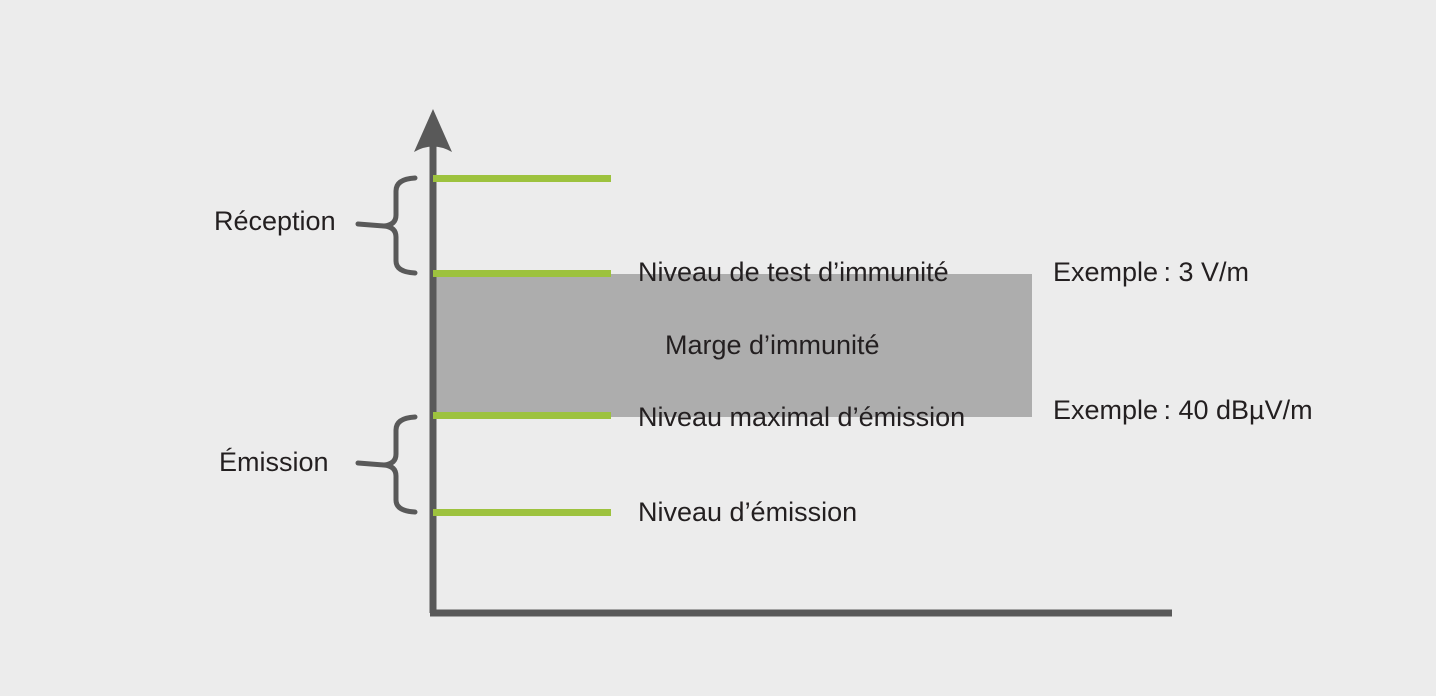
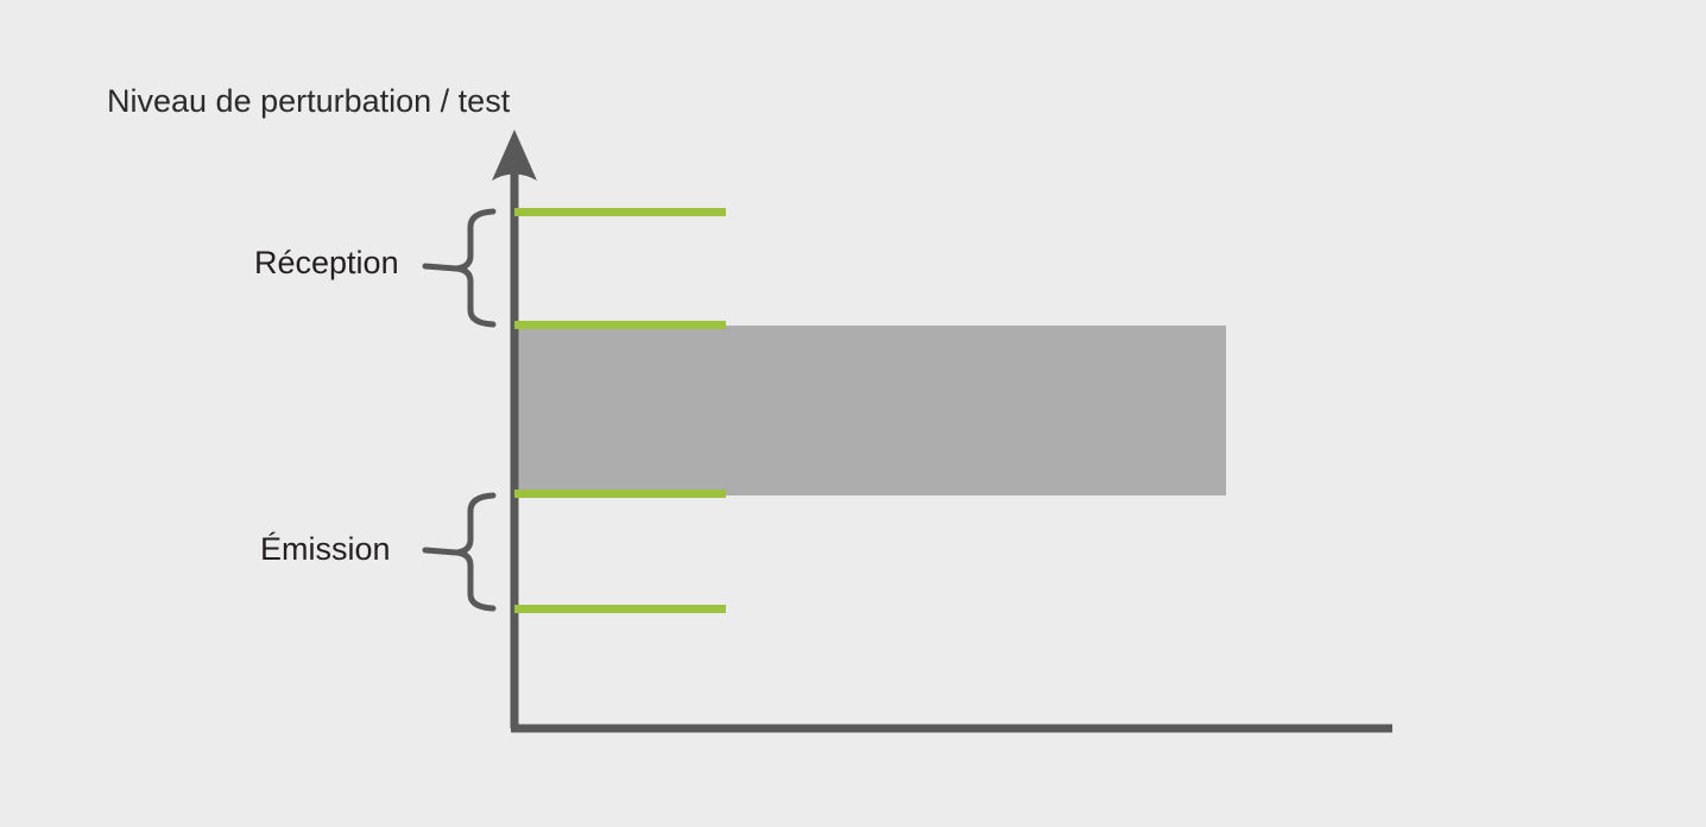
+ Niveau de perturbation / test
  Réception
  Émission
- Niveau de test d’immunité
- Niveau maximal d’émission
- Niveau d’émission
- Marge d’immunité
- Exemple : 3 V/m
- Exemple : 40 dBµV/m
